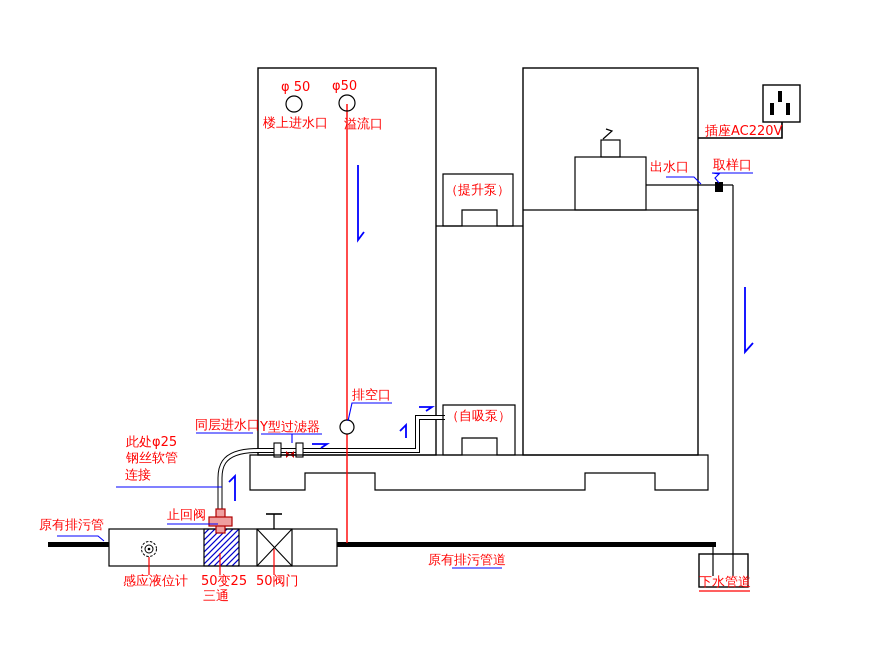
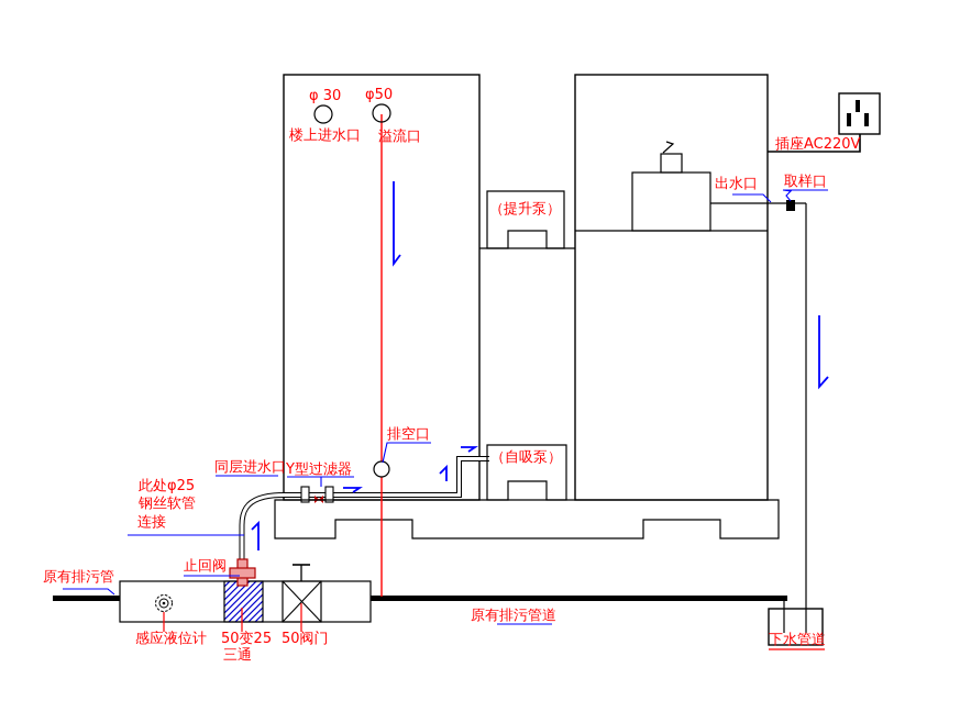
- φ 50
+ φ 30
  φ50
  楼上进水口
  溢流口
  （提升泵）
  插座AC220V
  出水口
  取样口
  排空口
  同层进水口
  Y型过滤器
  （自吸泵）
  此处φ25
  钢丝软管
  连接
  止回阀
  原有排污管
  感应液位计
  50变25
  三通
  50阀门
  原有排污管道
  下水管道
